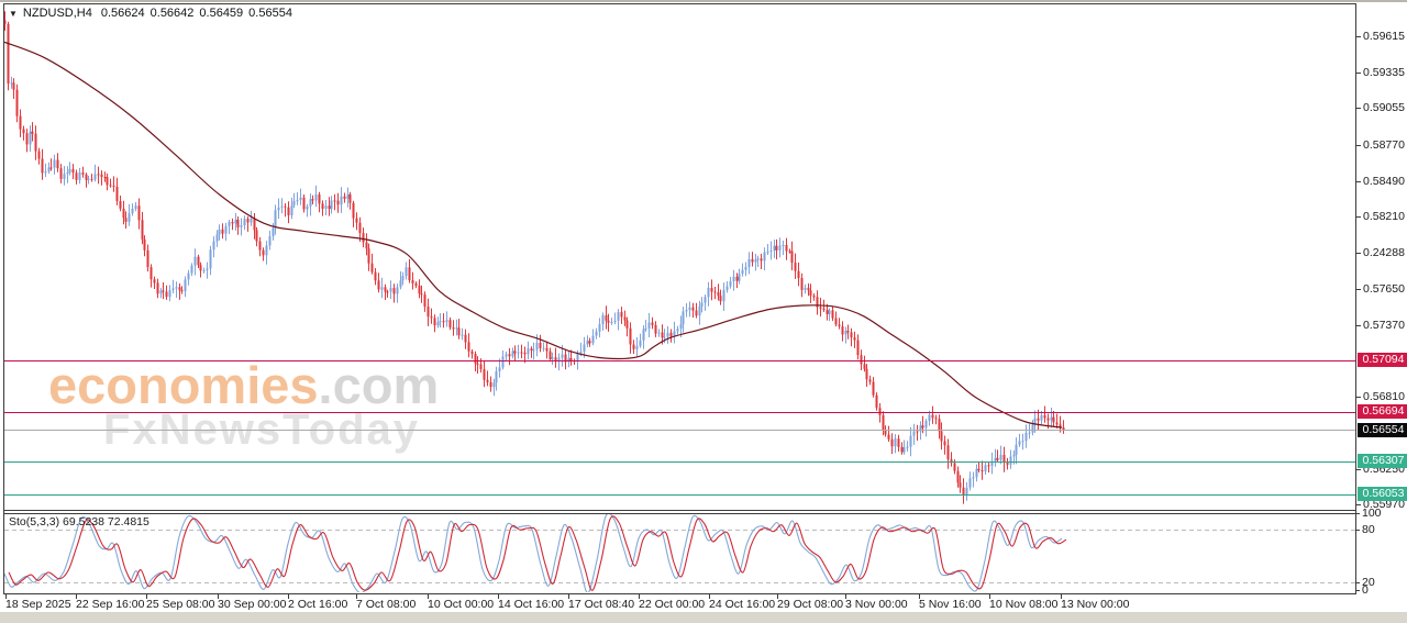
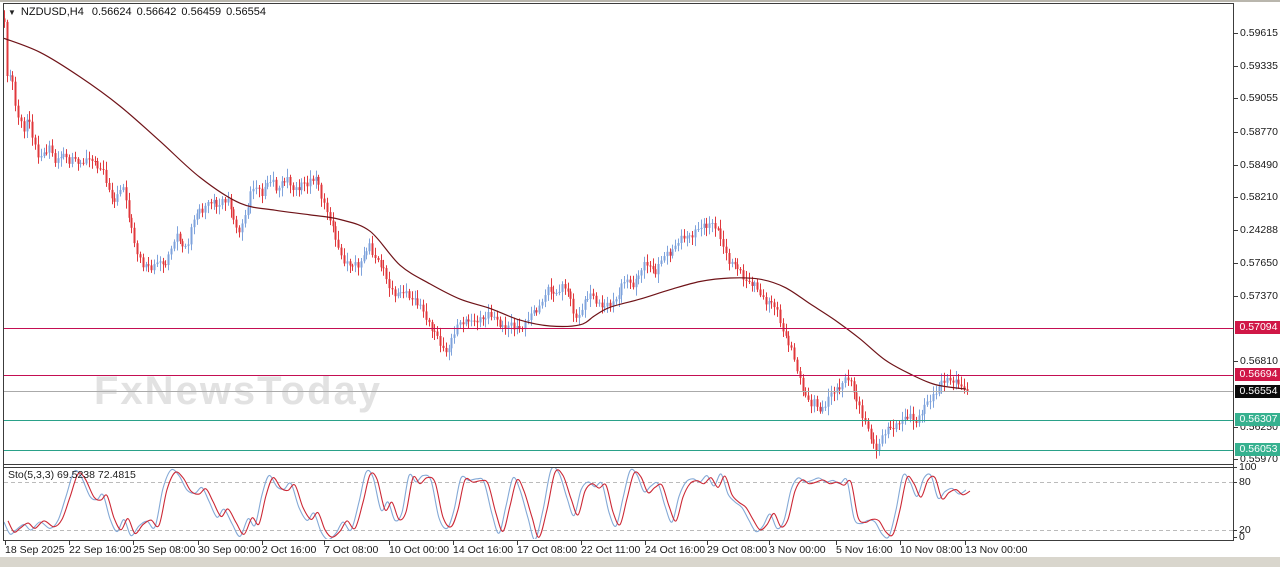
- economies.com
  ▼
  NZDUSD,H4
  0.56624
  0.56642
  0.56459
  0.56554
  Sto(5,3,3) 69.5238 72.4815
  0.59615
  0.59335
  0.59055
  0.58770
  0.58490
  0.58210
  0.24288
  0.57650
  0.57370
  0.56810
  0.56250
  0.55970
  0.57094
  0.56694
  0.56554
  0.56307
  0.56053
  18 Sep 2025
  22 Sep 16:00
  25 Sep 08:00
  30 Sep 00:00
  2 Oct 16:00
  7 Oct 08:00
  10 Oct 00:00
  14 Oct 16:00
- 17 Oct 08:40
+ 17 Oct 08:00
- 22 Oct 00:00
+ 22 Oct 11:00
  24 Oct 16:00
  29 Oct 08:00
  3 Nov 00:00
  5 Nov 16:00
  10 Nov 08:00
  13 Nov 00:00
  100
  80
  20
  0
